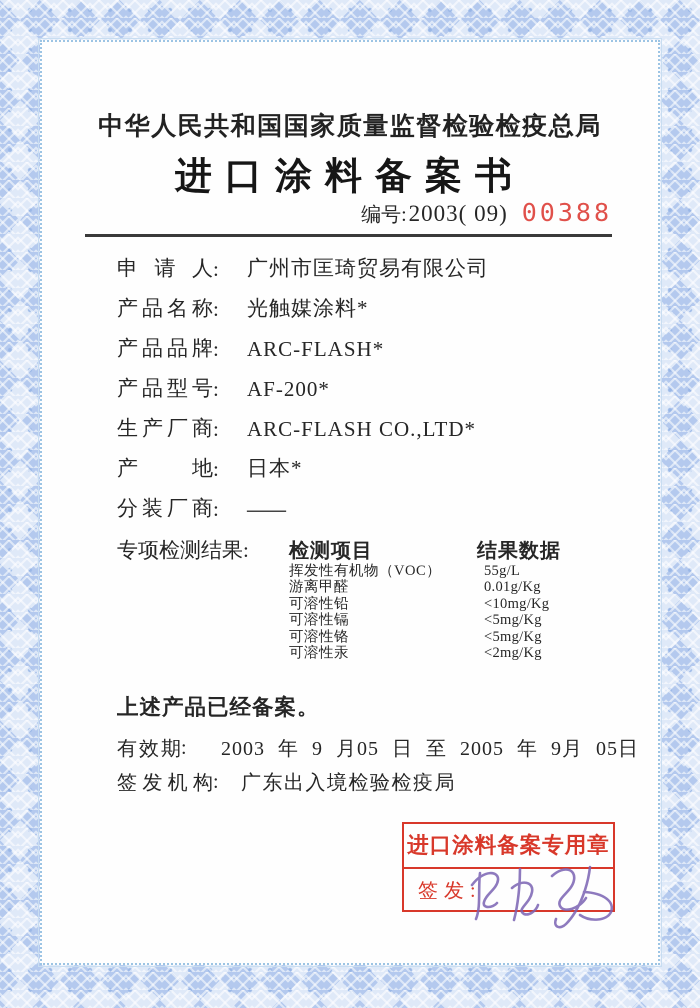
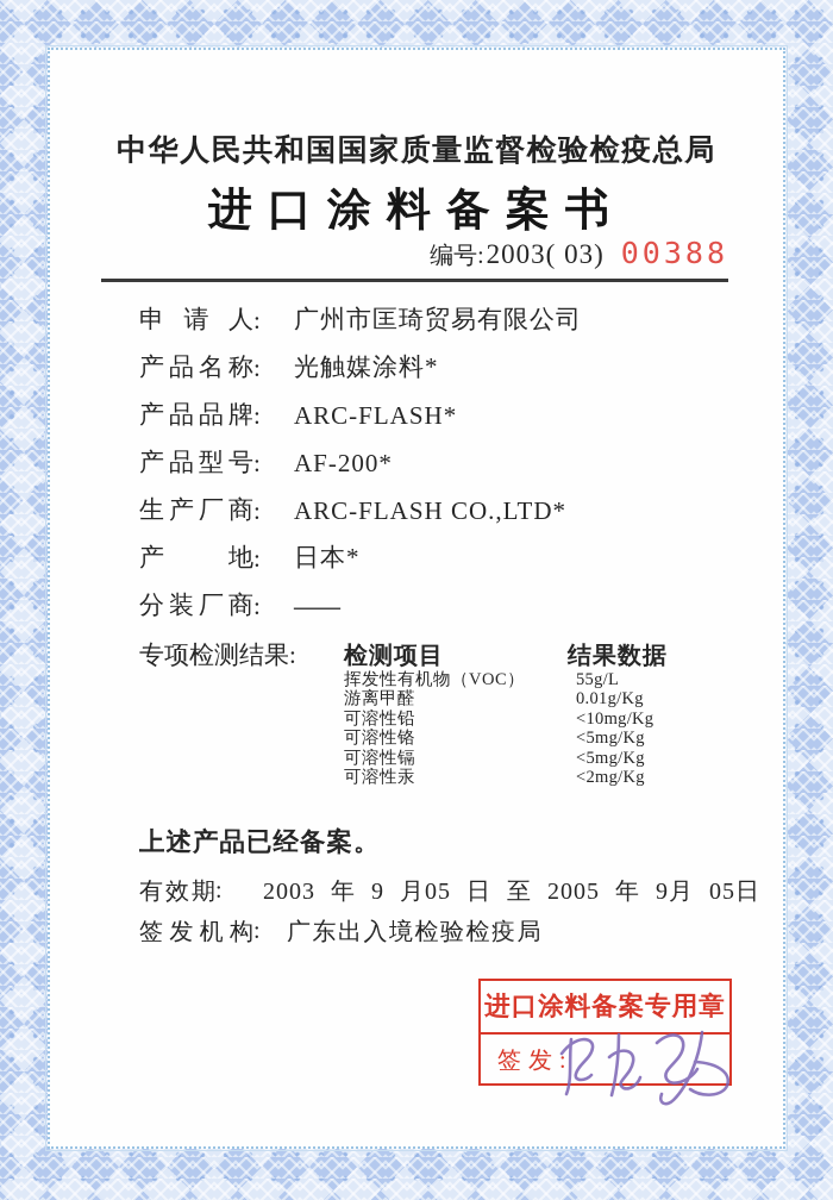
  中华人民共和国国家质量监督检验检疫总局
  进口涂料备案书
- 编号:2003( 09) 00388
+ 编号:2003( 03) 00388
  申请人
  :
  广州市匡琦贸易有限公司
  产品名称
  :
  光触媒涂料*
  产品品牌
  :
  ARC-FLASH*
  产品型号
  :
  AF-200*
  生产厂商
  :
  ARC-FLASH CO.,LTD*
  产地
  :
  日本*
  分装厂商
  :
  ——
  专项检测结果:
  检测项目
  结果数据
  挥发性有机物（VOC）
  55g/L
  游离甲醛
  0.01g/Kg
  可溶性铅
  <10mg/Kg
- 可溶性镉
+ 可溶性铬
  <5mg/Kg
- 可溶性铬
+ 可溶性镉
  <5mg/Kg
  可溶性汞
  <2mg/Kg
  上述产品已经备案。
  有效期
  :
  2003 年 9 月05 日 至 2005 年 9月 05日
  签发机构
  :
  广东出入境检验检疫局
  进口涂料备案专用章
  签发:
